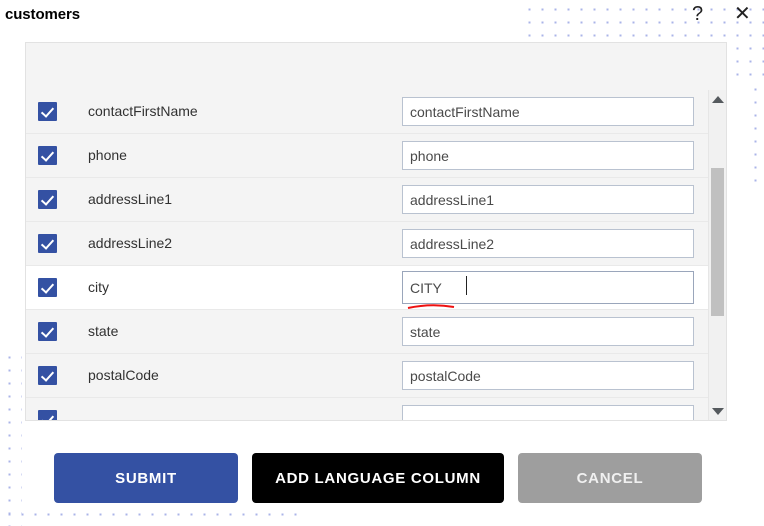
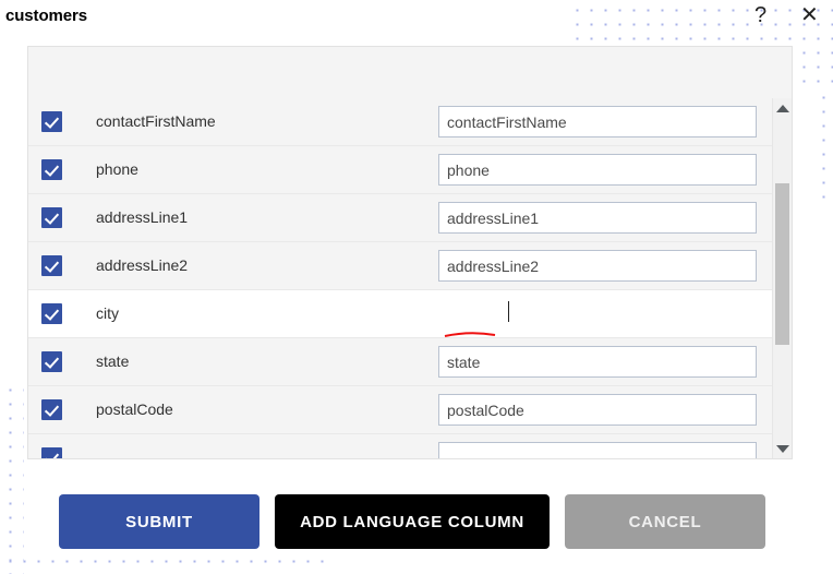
  customers
  ?
  ✕
  contactFirstName
  contactFirstName
  phone
  phone
  addressLine1
  addressLine1
  addressLine2
  addressLine2
  city
- CITY
  state
  state
  postalCode
  postalCode
  SUBMIT
  ADD LANGUAGE COLUMN
  CANCEL
